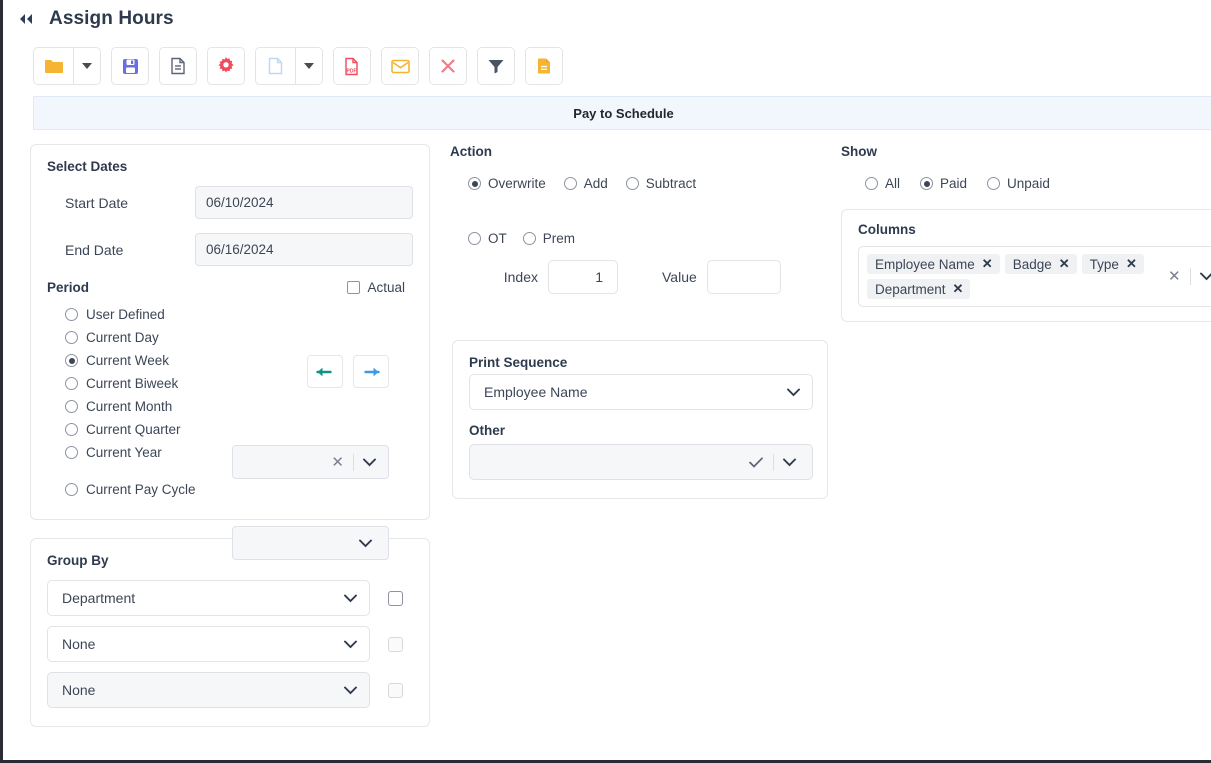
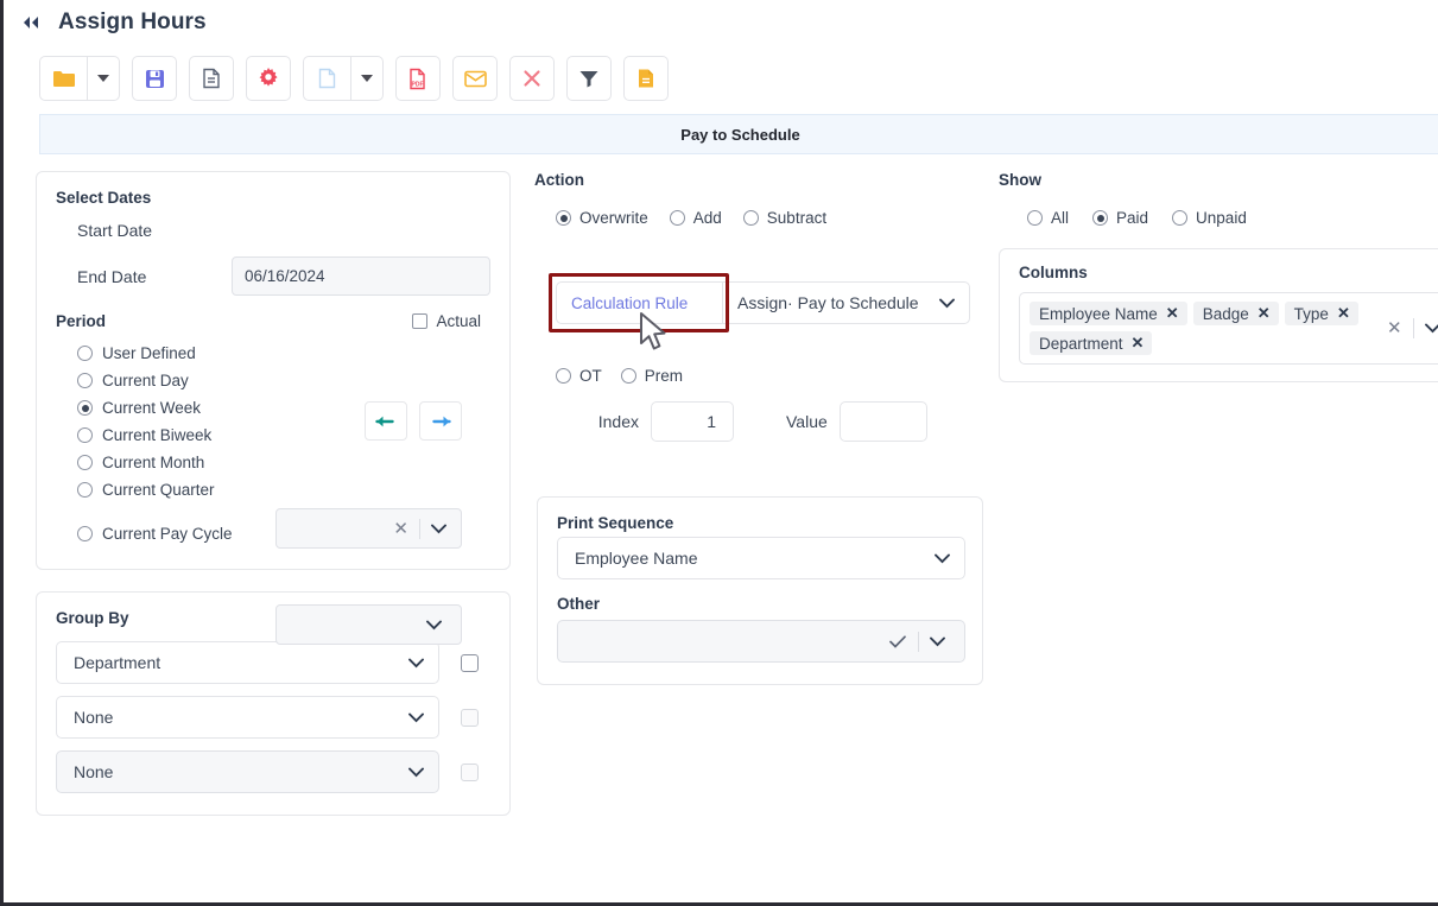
  Assign Hours
  Pay to Schedule
  Select Dates
  Start Date
- 06/10/2024
  End Date
  06/16/2024
  Period
  Actual
  User Defined
  Current Day
  Current Week
  Current Biweek
  Current Month
  Current Quarter
- Current Year
  Current Pay Cycle
  ✕
  Group By
  Department
  None
  None
  Action
  Overwrite
  Add
  Subtract
+ Calculation Rule
+ Assign· Pay to Schedule
  OT
  Prem
  Index
  1
  Value
  Print Sequence
  Employee Name
  Other
  Show
  All
  Paid
  Unpaid
  Columns
  Employee Name
  ✕
  Badge
  ✕
  Type
  ✕
  Department
  ✕
  ✕
